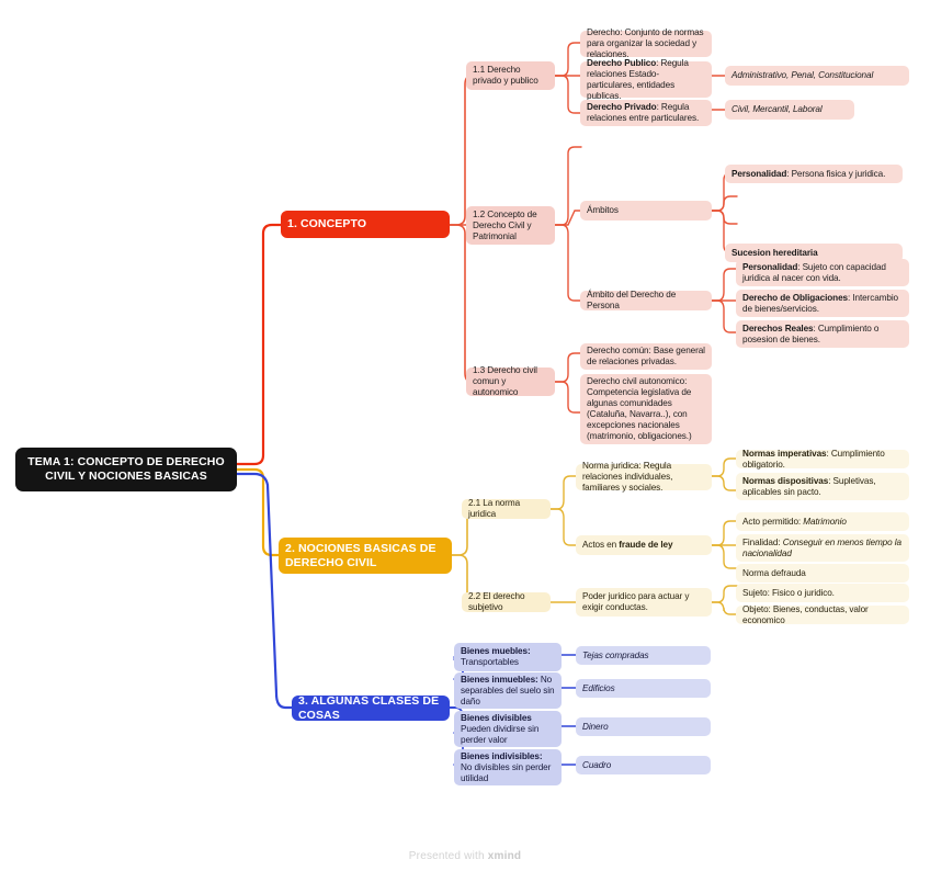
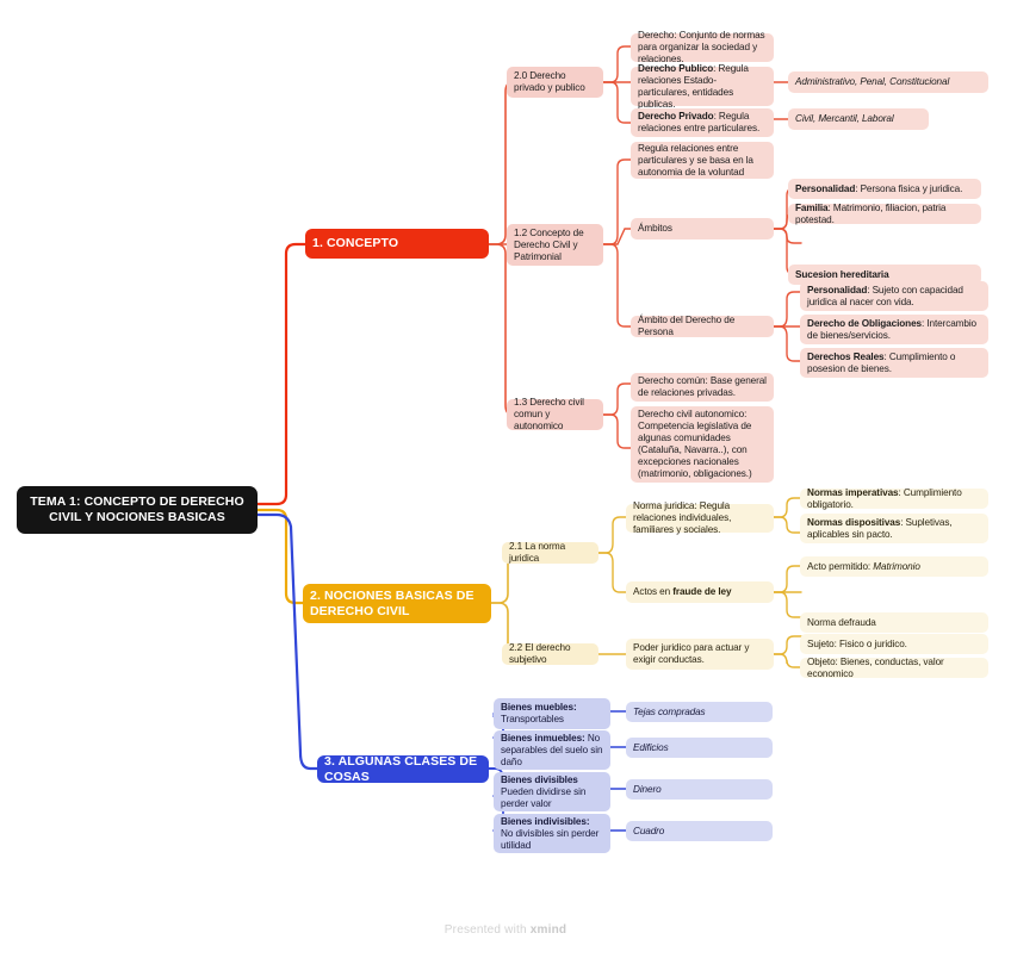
  TEMA 1: CONCEPTO DE DERECHO CIVIL Y NOCIONES BASICAS
  1. CONCEPTO
  2. NOCIONES BASICAS DE DERECHO CIVIL
  3. ALGUNAS CLASES DE COSAS
- 1.1 Derecho privado y publico
+ 2.0 Derecho privado y publico
  Derecho: Conjunto de normas para organizar la sociedad y relaciones.
  Derecho Publico: Regula relaciones Estado- particulares, entidades publicas.
  Derecho Privado: Regula relaciones entre particulares.
  Administrativo, Penal, Constitucional
  Civil, Mercantil, Laboral
  1.2 Concepto de Derecho Civil y Patrimonial
+ Regula relaciones entre particulares y se basa en la autonomia de la voluntad
  Ámbitos
  Personalidad: Persona fisica y juridica.
+ Familia: Matrimonio, filiacion, patria potestad.
  Sucesion hereditaria
  Ámbito del Derecho de Persona
  Personalidad: Sujeto con capacidad juridica al nacer con vida.
  Derecho de Obligaciones: Intercambio de bienes/servicios.
  Derechos Reales: Cumplimiento o posesion de bienes.
  1.3 Derecho civil comun y autonomico
  Derecho común: Base general de relaciones privadas.
  Derecho civil autonomico: Competencia legislativa de algunas comunidades (Cataluña, Navarra..), con excepciones nacionales (matrimonio, obligaciones.)
  2.1 La norma juridica
  Norma juridica: Regula relaciones individuales, familiares y sociales.
  Normas imperativas: Cumplimiento obligatorio.
  Normas dispositivas: Supletivas, aplicables sin pacto.
  Actos en fraude de ley
  Acto permitido: Matrimonio
- Finalidad: Conseguir en menos tiempo la nacionalidad
  Norma defrauda
  2.2 El derecho subjetivo
  Poder juridico para actuar y exigir conductas.
  Sujeto: Fisico o juridico.
  Objeto: Bienes, conductas, valor economico
  Bienes muebles: Transportables
  Tejas compradas
  Bienes inmuebles: No separables del suelo sin daño
  Edificios
  Bienes divisibles Pueden dividirse sin perder valor
  Dinero
  Bienes indivisibles: No divisibles sin perder utilidad
  Cuadro
  Presented with xmind
